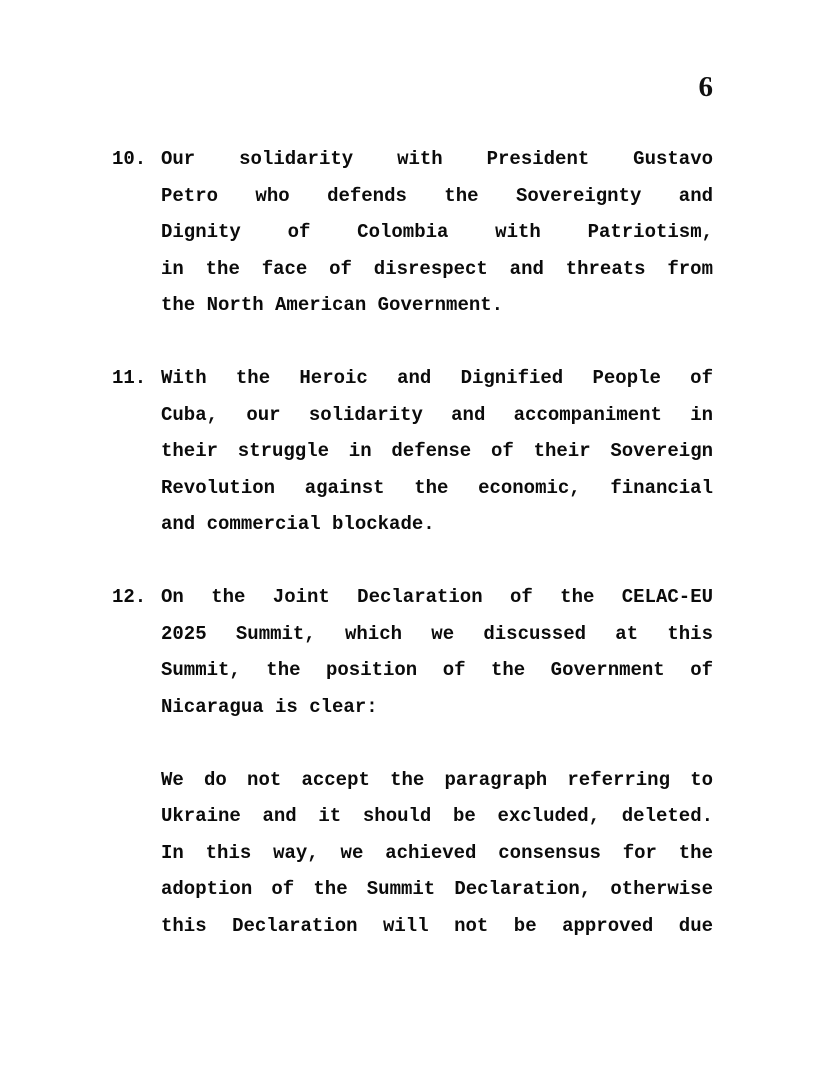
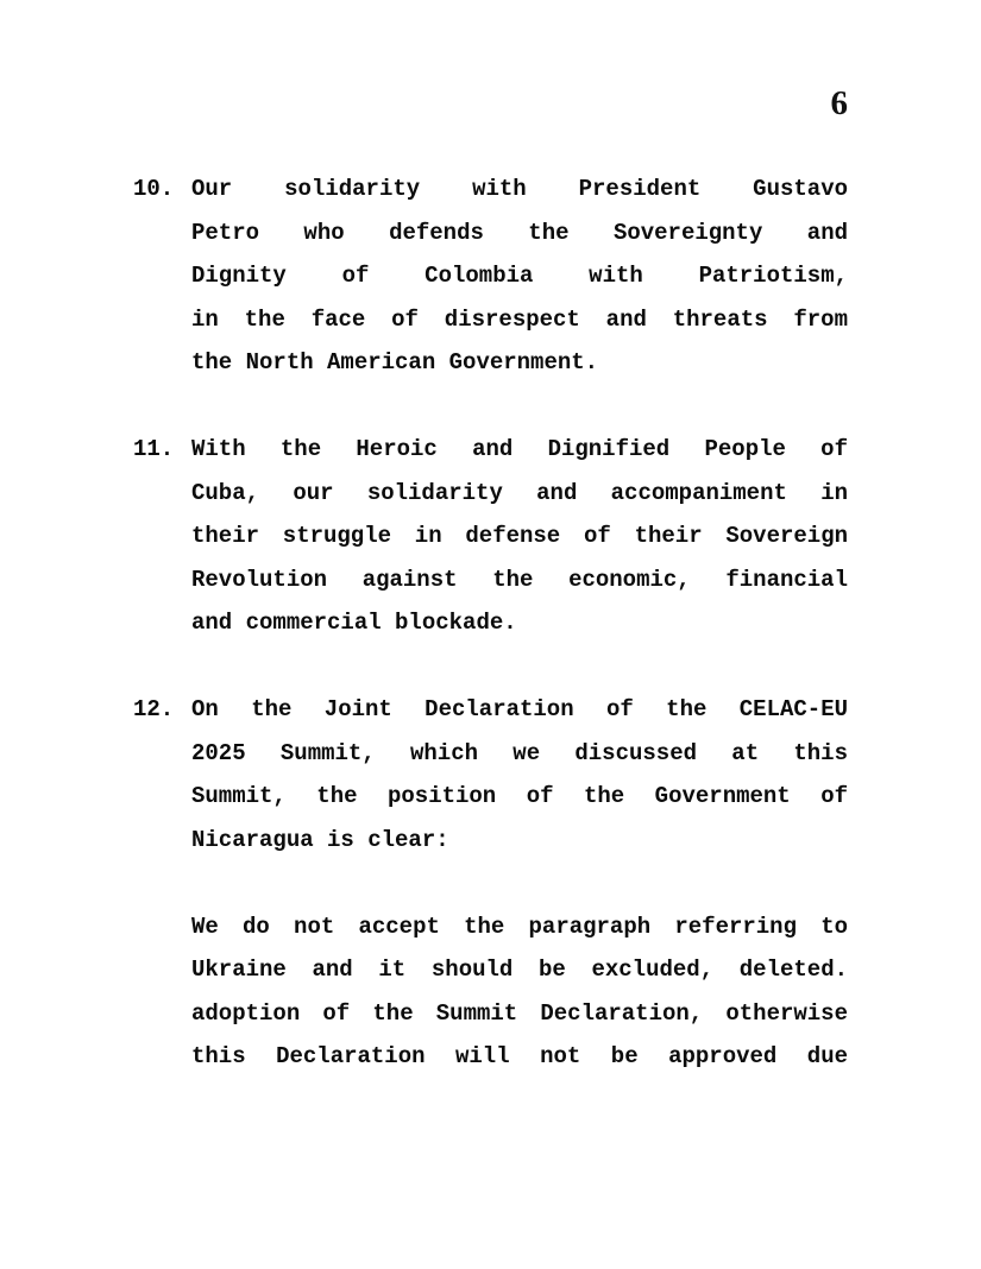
  6
  10.
  Our solidarity with President Gustavo
  Petro who defends the Sovereignty and
  Dignity of Colombia with Patriotism,
  in the face of disrespect and threats from
  the North American Government.
  11.
  With the Heroic and Dignified People of
  Cuba, our solidarity and accompaniment in
  their struggle in defense of their Sovereign
  Revolution against the economic, financial
  and commercial blockade.
  12.
  On the Joint Declaration of the CELAC-EU
  2025 Summit, which we discussed at this
  Summit, the position of the Government of
  Nicaragua is clear:
  We do not accept the paragraph referring to
  Ukraine and it should be excluded, deleted.
- In this way, we achieved consensus for the
  adoption of the Summit Declaration, otherwise
  this Declaration will not be approved due
